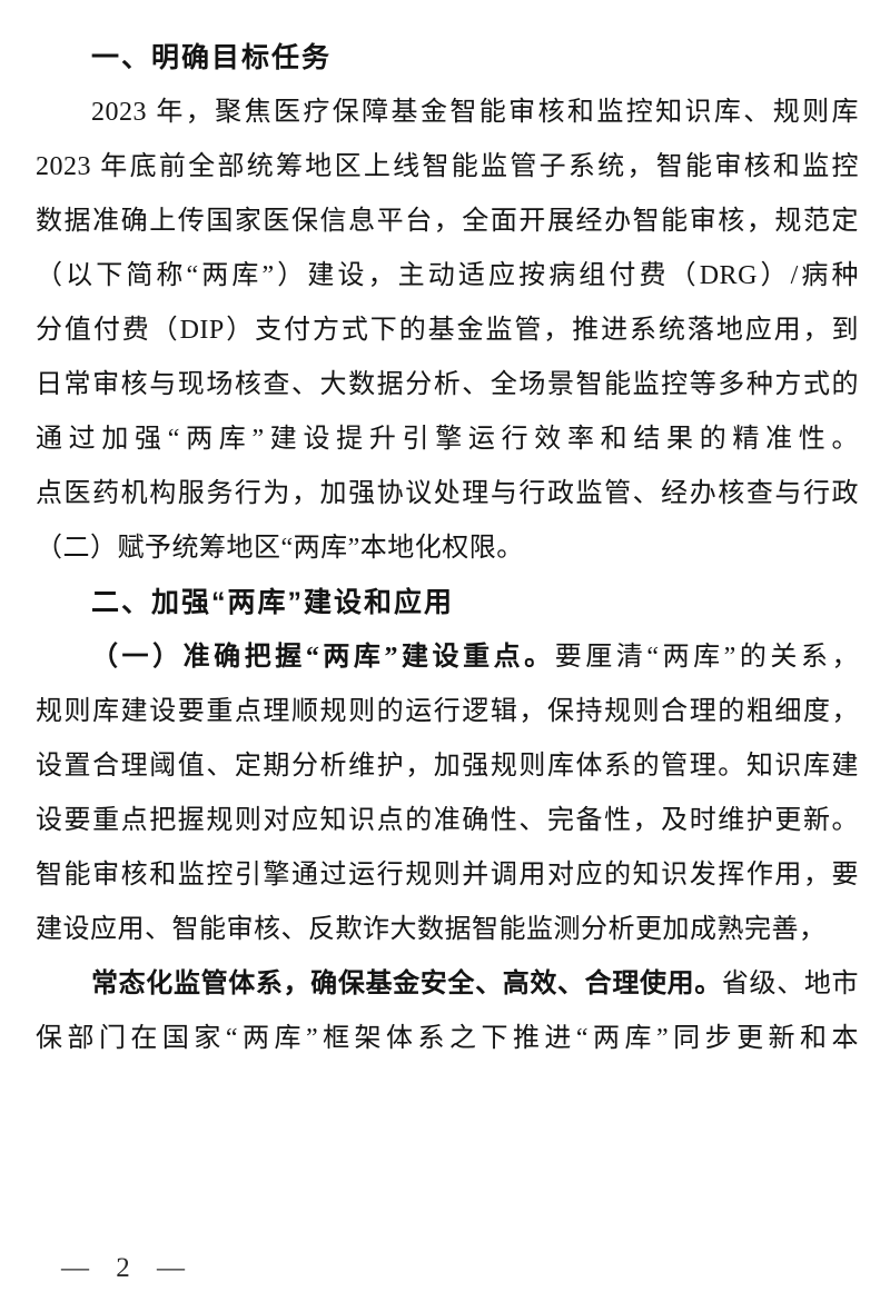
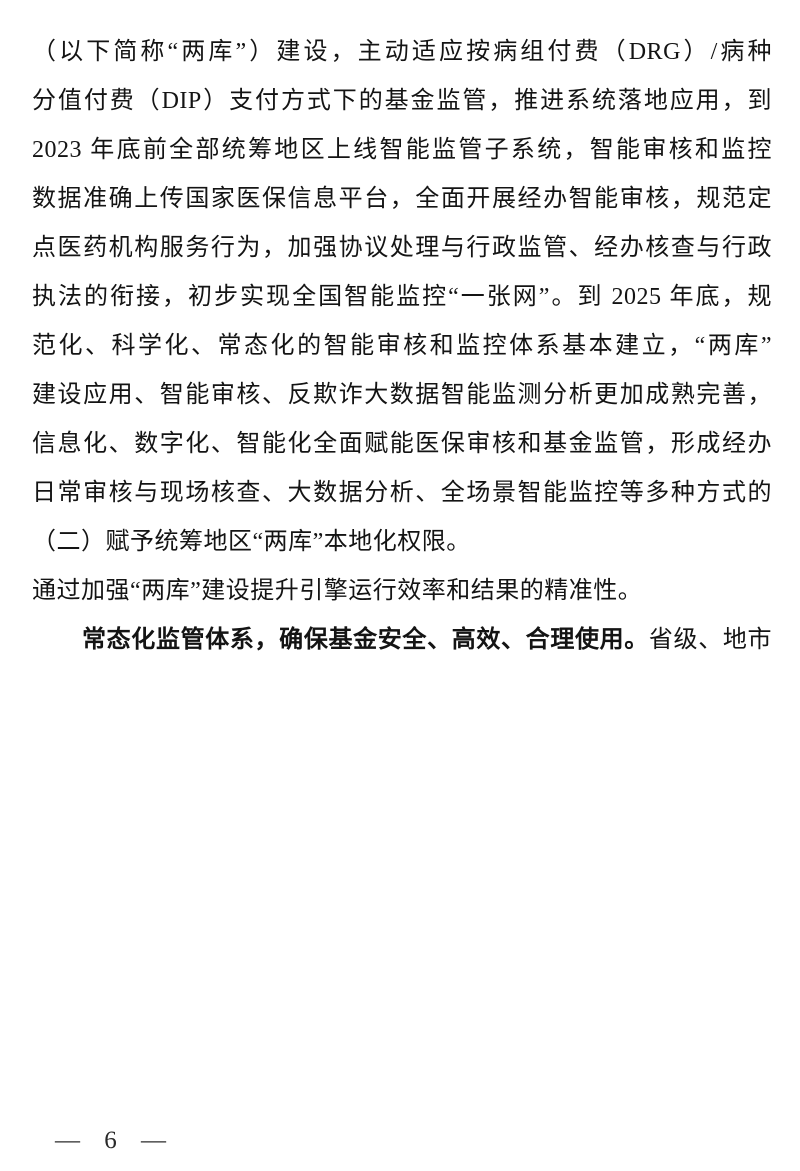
- 一、明确目标任务
- 2023 年，聚焦医疗保障基金智能审核和监控知识库、规则库
- 2023 年底前全部统筹地区上线智能监管子系统，智能审核和监控
+ （以下简称“两库”）建设，主动适应按病组付费（DRG）/病种
- 数据准确上传国家医保信息平台，全面开展经办智能审核，规范定
+ 分值付费（DIP）支付方式下的基金监管，推进系统落地应用，到
- （以下简称“两库”）建设，主动适应按病组付费（DRG）/病种
+ 2023 年底前全部统筹地区上线智能监管子系统，智能审核和监控
- 分值付费（DIP）支付方式下的基金监管，推进系统落地应用，到
+ 数据准确上传国家医保信息平台，全面开展经办智能审核，规范定
- 日常审核与现场核查、大数据分析、全场景智能监控等多种方式的
+ 点医药机构服务行为，加强协议处理与行政监管、经办核查与行政
+ 执法的衔接，初步实现全国智能监控“一张网”。到 2025 年底，规
+ 范化、科学化、常态化的智能审核和监控体系基本建立，“两库”
- 通过加强“两库”建设提升引擎运行效率和结果的精准性。
+ 建设应用、智能审核、反欺诈大数据智能监测分析更加成熟完善，
+ 信息化、数字化、智能化全面赋能医保审核和基金监管，形成经办
- 点医药机构服务行为，加强协议处理与行政监管、经办核查与行政
+ 日常审核与现场核查、大数据分析、全场景智能监控等多种方式的
  （二）赋予统筹地区“两库”本地化权限。
- 二、加强“两库”建设和应用
- （一）准确把握“两库”建设重点。要厘清“两库”的关系，
- 规则库建设要重点理顺规则的运行逻辑，保持规则合理的粗细度，
- 设置合理阈值、定期分析维护，加强规则库体系的管理。知识库建
- 设要重点把握规则对应知识点的准确性、完备性，及时维护更新。
- 智能审核和监控引擎通过运行规则并调用对应的知识发挥作用，要
- 建设应用、智能审核、反欺诈大数据智能监测分析更加成熟完善，
+ 通过加强“两库”建设提升引擎运行效率和结果的精准性。
  常态化监管体系，确保基金安全、高效、合理使用。省级、地市
- 保部门在国家“两库”框架体系之下推进“两库”同步更新和本
- — 2 —
+ — 6 —
